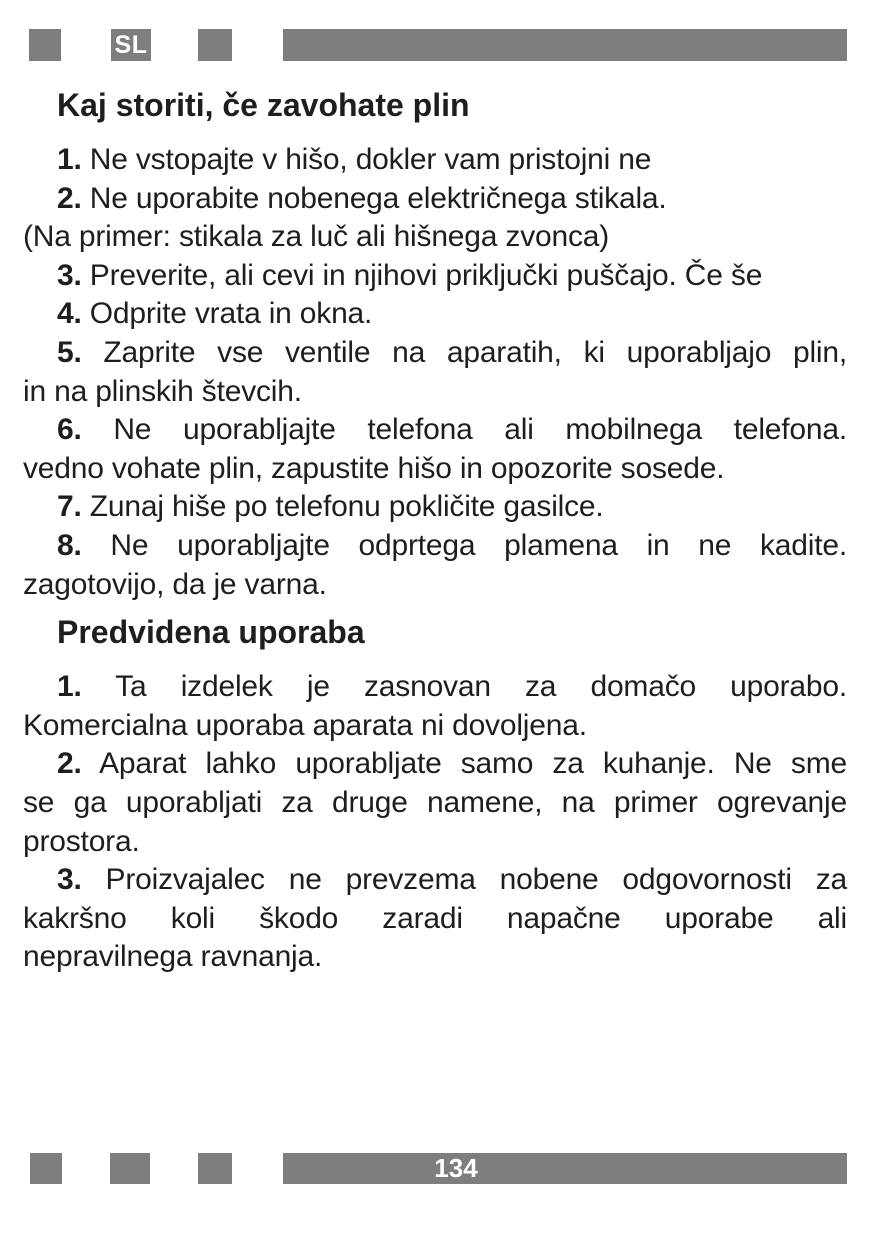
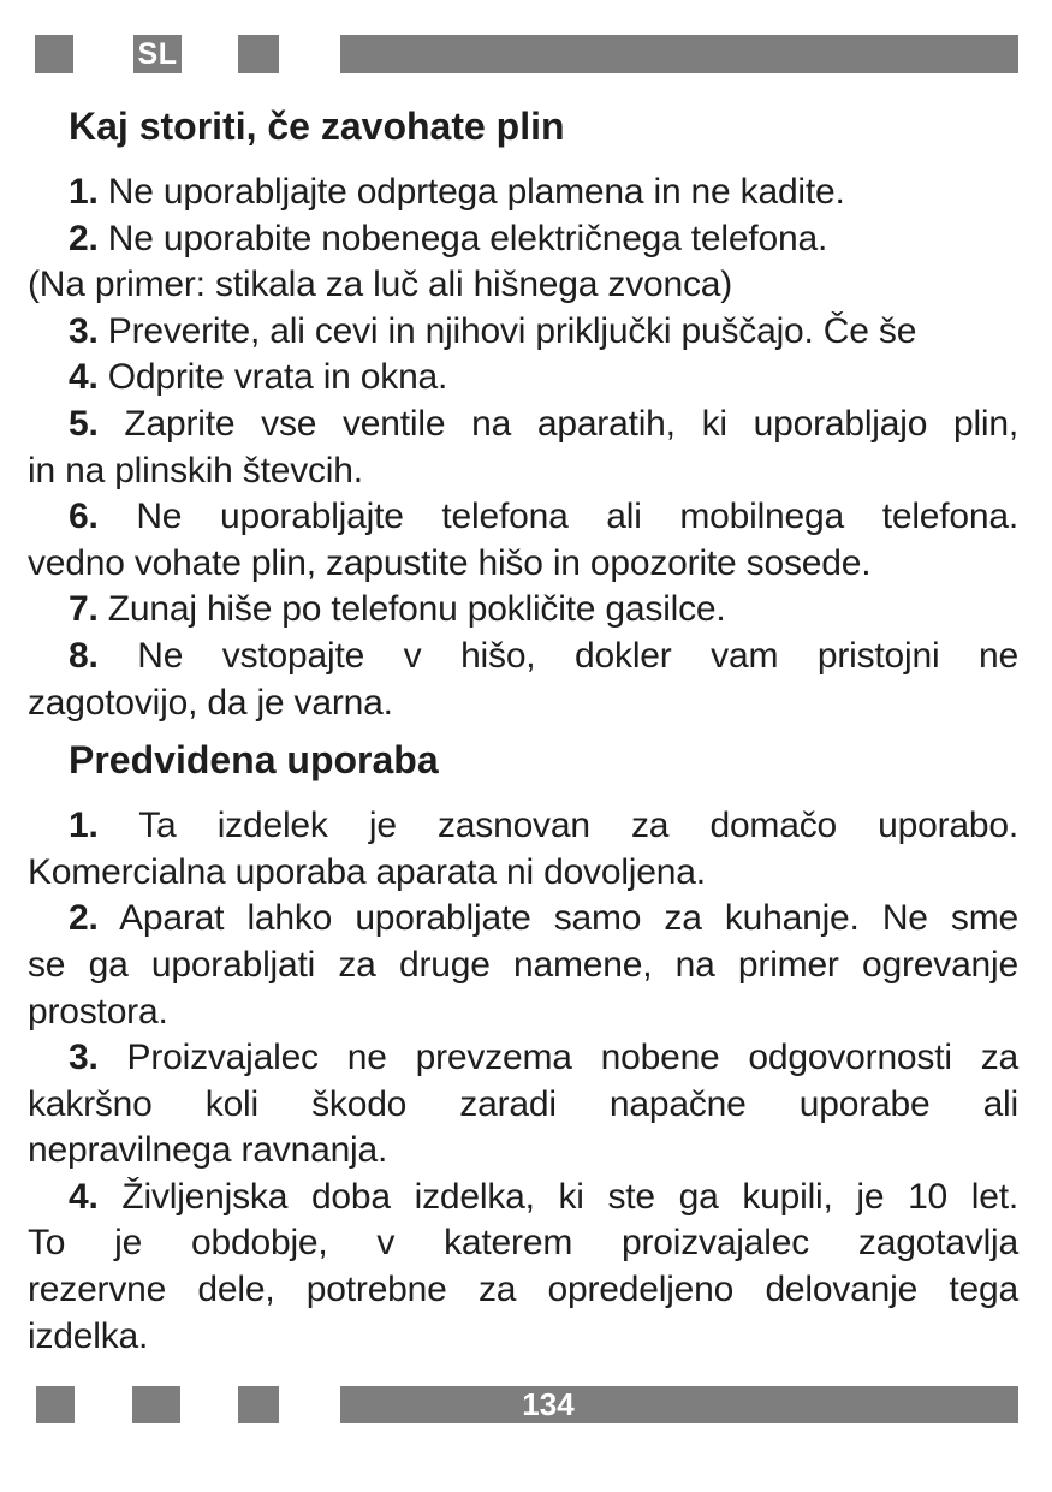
  SL
  Kaj storiti, če zavohate plin
- 1. Ne vstopajte v hišo, dokler vam pristojni ne
+ 1. Ne uporabljajte odprtega plamena in ne kadite.
- 2. Ne uporabite nobenega električnega stikala.
+ 2. Ne uporabite nobenega električnega telefona.
  (Na primer: stikala za luč ali hišnega zvonca)
  3. Preverite, ali cevi in njihovi priključki puščajo. Če še
  4. Odprite vrata in okna.
  5. Zaprite vse ventile na aparatih, ki uporabljajo plin,
  in na plinskih števcih.
  6. Ne uporabljajte telefona ali mobilnega telefona.
  vedno vohate plin, zapustite hišo in opozorite sosede.
  7. Zunaj hiše po telefonu pokličite gasilce.
- 8. Ne uporabljajte odprtega plamena in ne kadite.
+ 8. Ne vstopajte v hišo, dokler vam pristojni ne
  zagotovijo, da je varna.
  Predvidena uporaba
  1. Ta izdelek je zasnovan za domačo uporabo.
  Komercialna uporaba aparata ni dovoljena.
  2. Aparat lahko uporabljate samo za kuhanje. Ne sme
  se ga uporabljati za druge namene, na primer ogrevanje
  prostora.
  3. Proizvajalec ne prevzema nobene odgovornosti za
  kakršno koli škodo zaradi napačne uporabe ali
  nepravilnega ravnanja.
+ 4. Življenjska doba izdelka, ki ste ga kupili, je 10 let.
+ To je obdobje, v katerem proizvajalec zagotavlja
+ rezervne dele, potrebne za opredeljeno delovanje tega
+ izdelka.
  134
